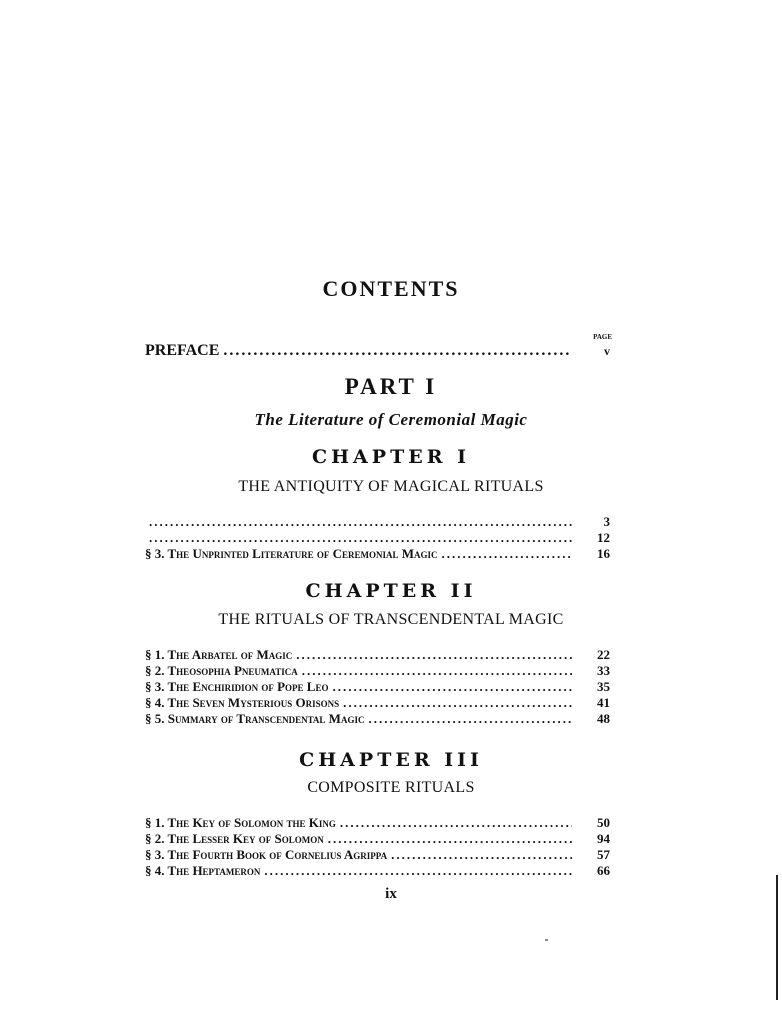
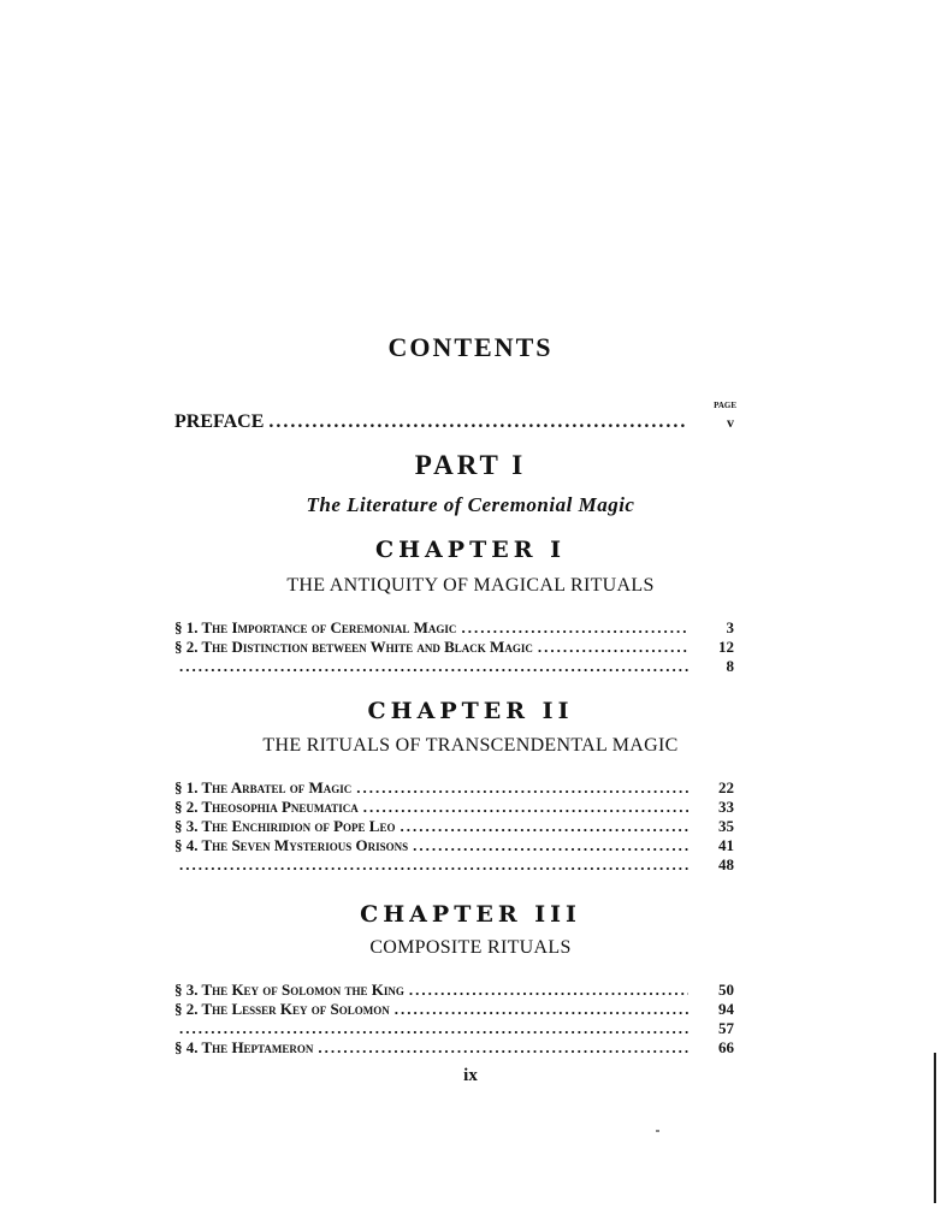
  CONTENTS
  PAGE
  PREFACE
  v
  PART I
  The Literature of Ceremonial Magic
  CHAPTER I
  THE ANTIQUITY OF MAGICAL RITUALS
+ § 1. The Importance of Ceremonial Magic
  3
+ § 2. The Distinction between White and Black Magic
  12
- § 3. The Unprinted Literature of Ceremonial Magic
- 16
+ 8
  CHAPTER II
  THE RITUALS OF TRANSCENDENTAL MAGIC
  § 1. The Arbatel of Magic
  22
  § 2. Theosophia Pneumatica
  33
  § 3. The Enchiridion of Pope Leo
  35
  § 4. The Seven Mysterious Orisons
  41
- § 5. Summary of Transcendental Magic
  48
  CHAPTER III
  COMPOSITE RITUALS
- § 1. The Key of Solomon the King
+ § 3. The Key of Solomon the King
  50
  § 2. The Lesser Key of Solomon
  94
- § 3. The Fourth Book of Cornelius Agrippa
  57
  § 4. The Heptameron
  66
  ix
